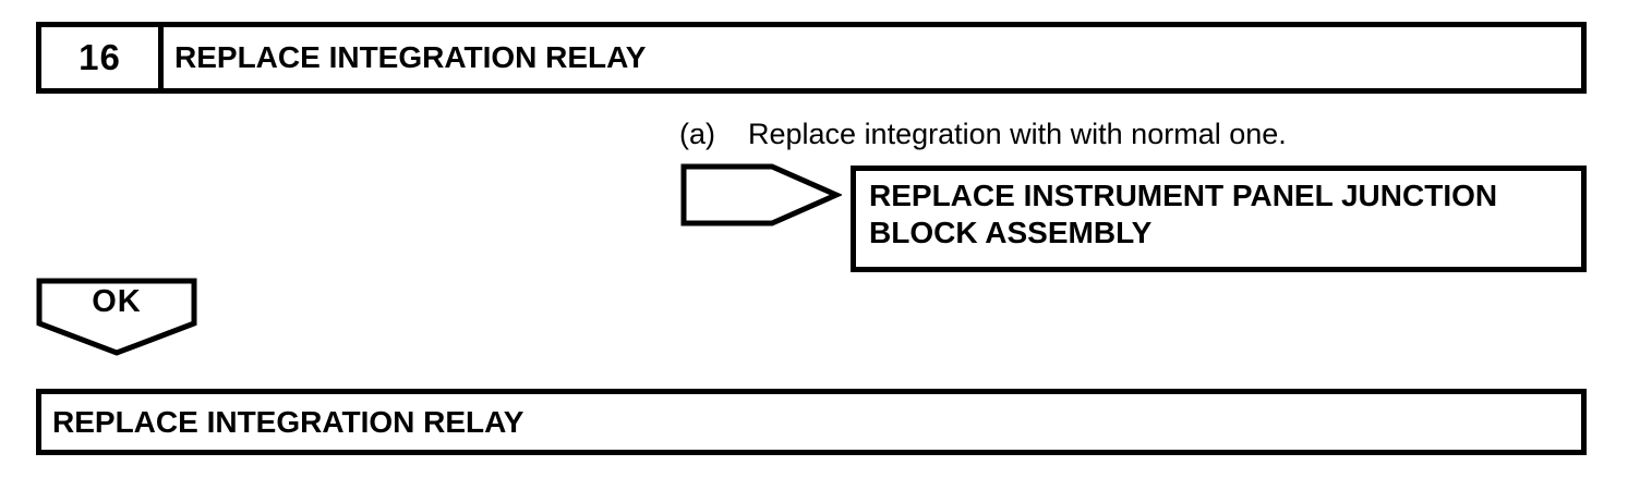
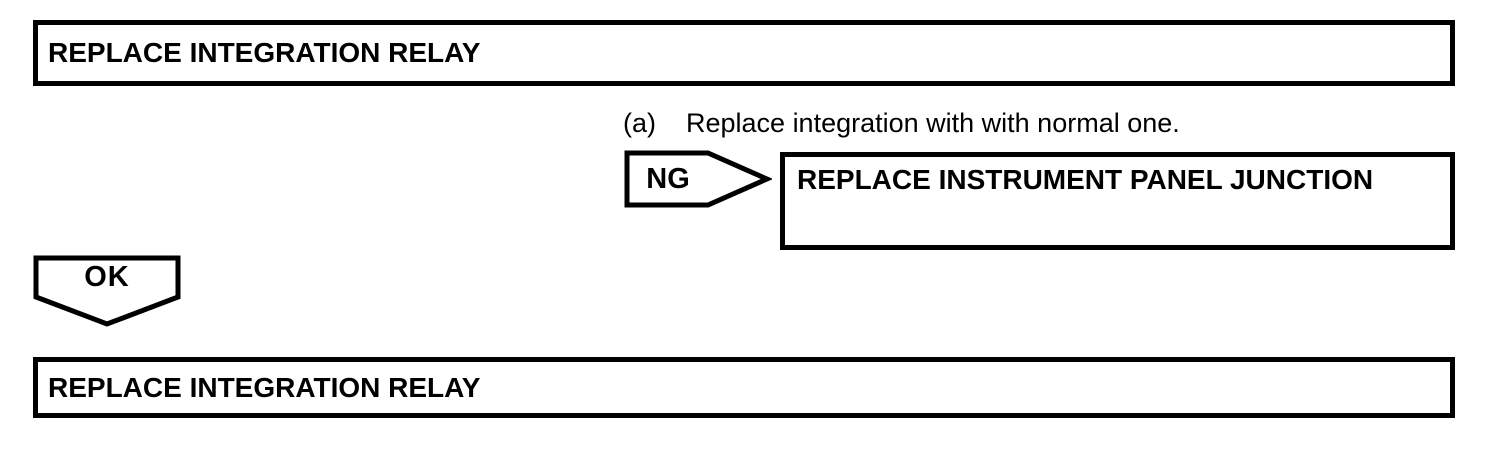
- 16
  REPLACE INTEGRATION RELAY
  (a)
  Replace integration with with normal one.
+ NG
  REPLACE INSTRUMENT PANEL JUNCTION
- BLOCK ASSEMBLY
  OK
  REPLACE INTEGRATION RELAY
